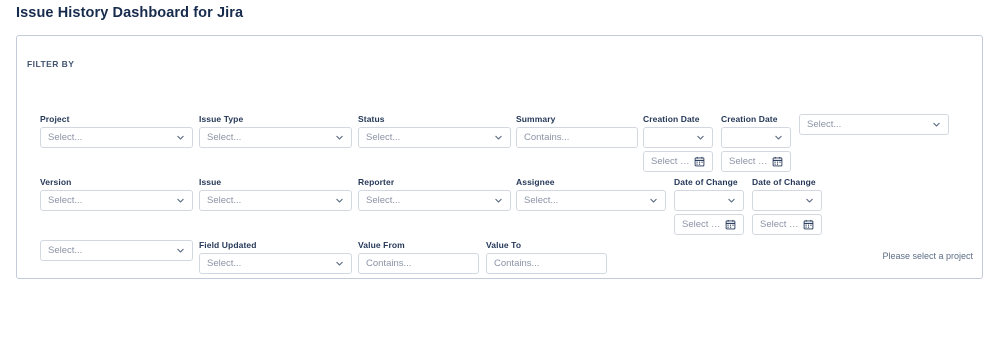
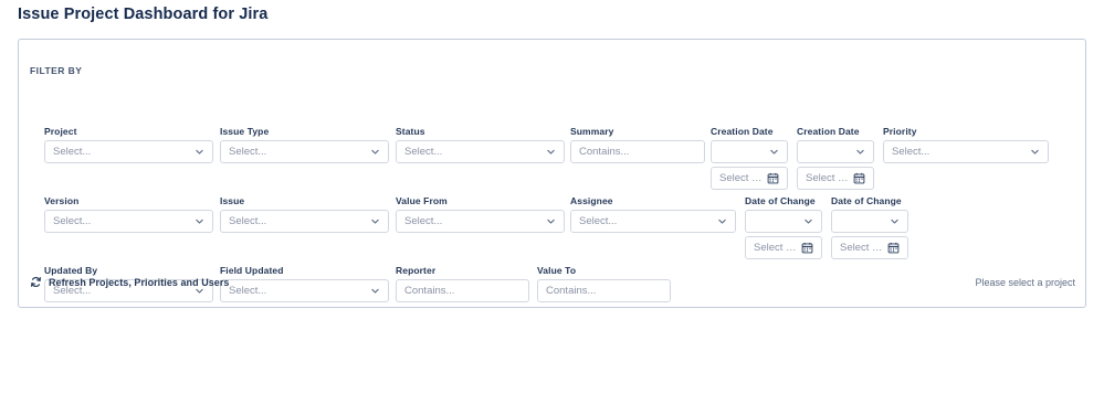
- Issue History Dashboard for Jira
+ Issue Project Dashboard for Jira
  FILTER BY
  Project
  Select...
  Issue Type
  Select...
  Status
  Select...
  Summary
  Contains...
  Creation Date
  Select a d
  Creation Date
  Select a d
+ Priority
  Select...
  Version
  Select...
  Issue
  Select...
- Reporter
+ Value From
  Select...
  Assignee
  Select...
  Date of Change
  Select a d
  Date of Change
  Select a d
+ Updated By
  Select...
  Field Updated
  Select...
- Value From
+ Reporter
  Contains...
  Value To
  Contains...
+ Refresh Projects, Priorities and Users
  Please select a project
